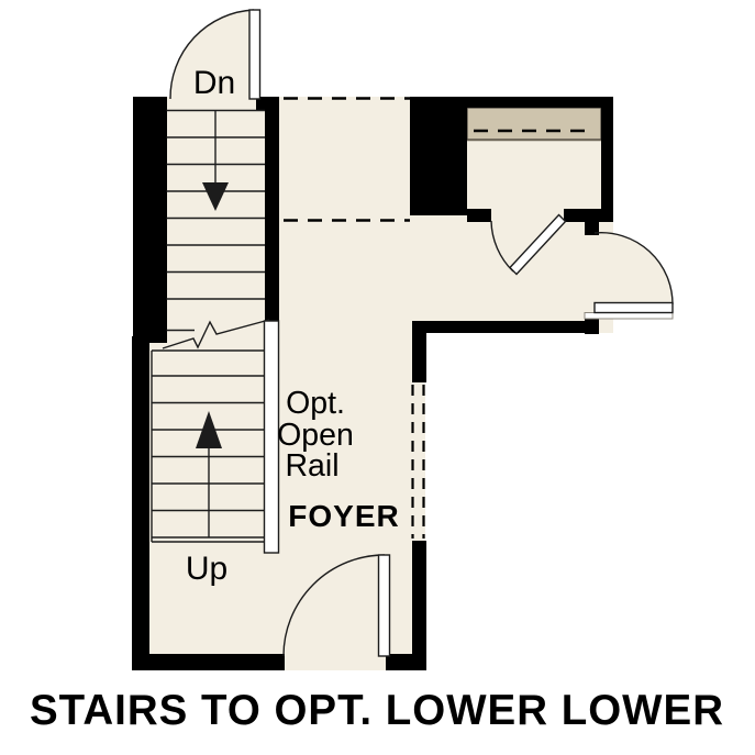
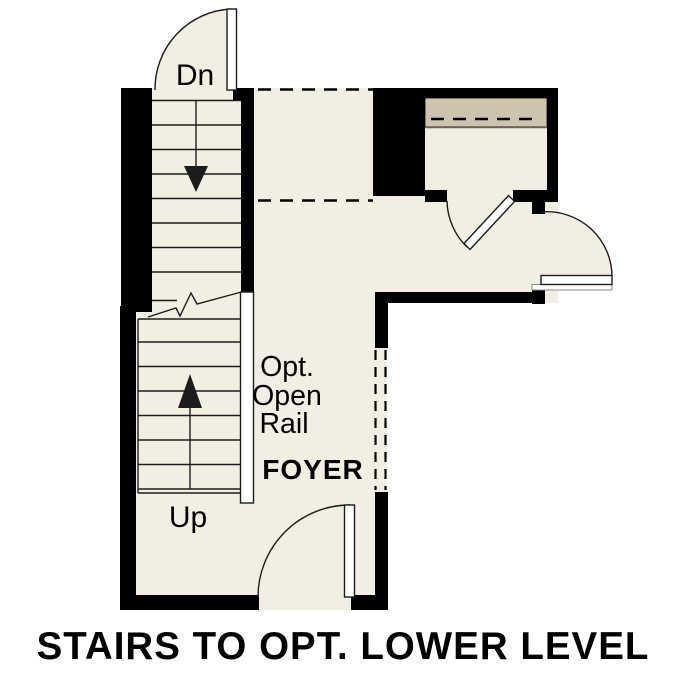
  Dn
  Up
  Opt.
  Open
  Rail
  FOYER
- STAIRS TO OPT. LOWER LOWER
+ STAIRS TO OPT. LOWER LEVEL
